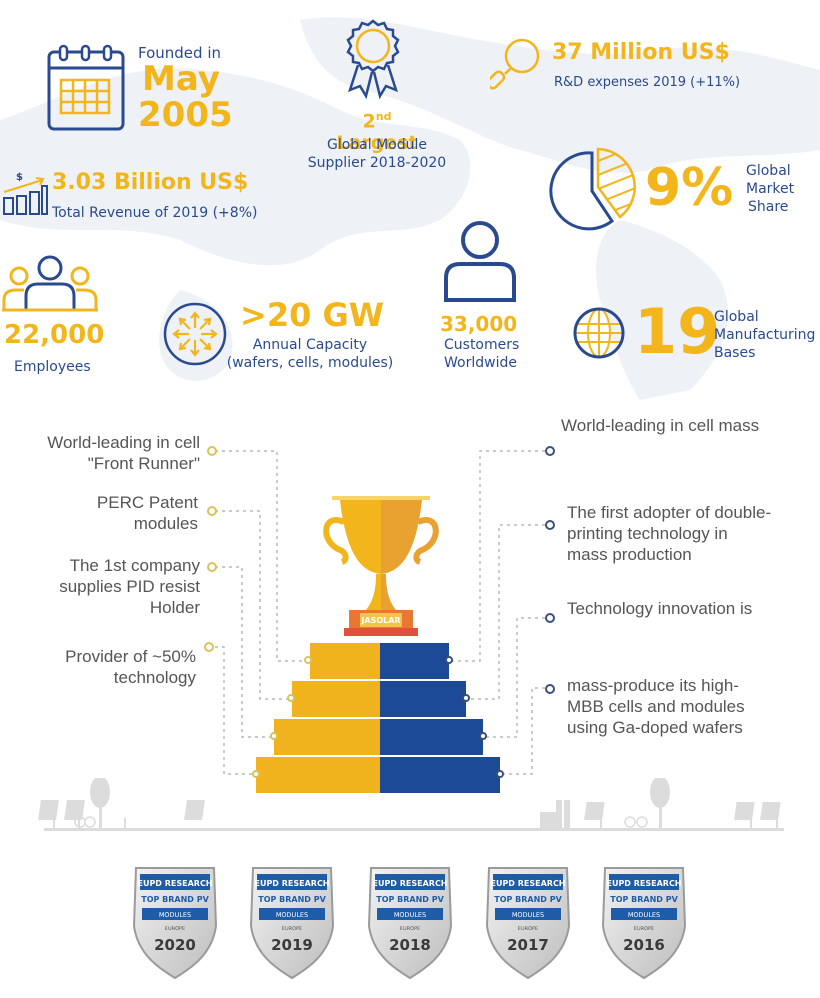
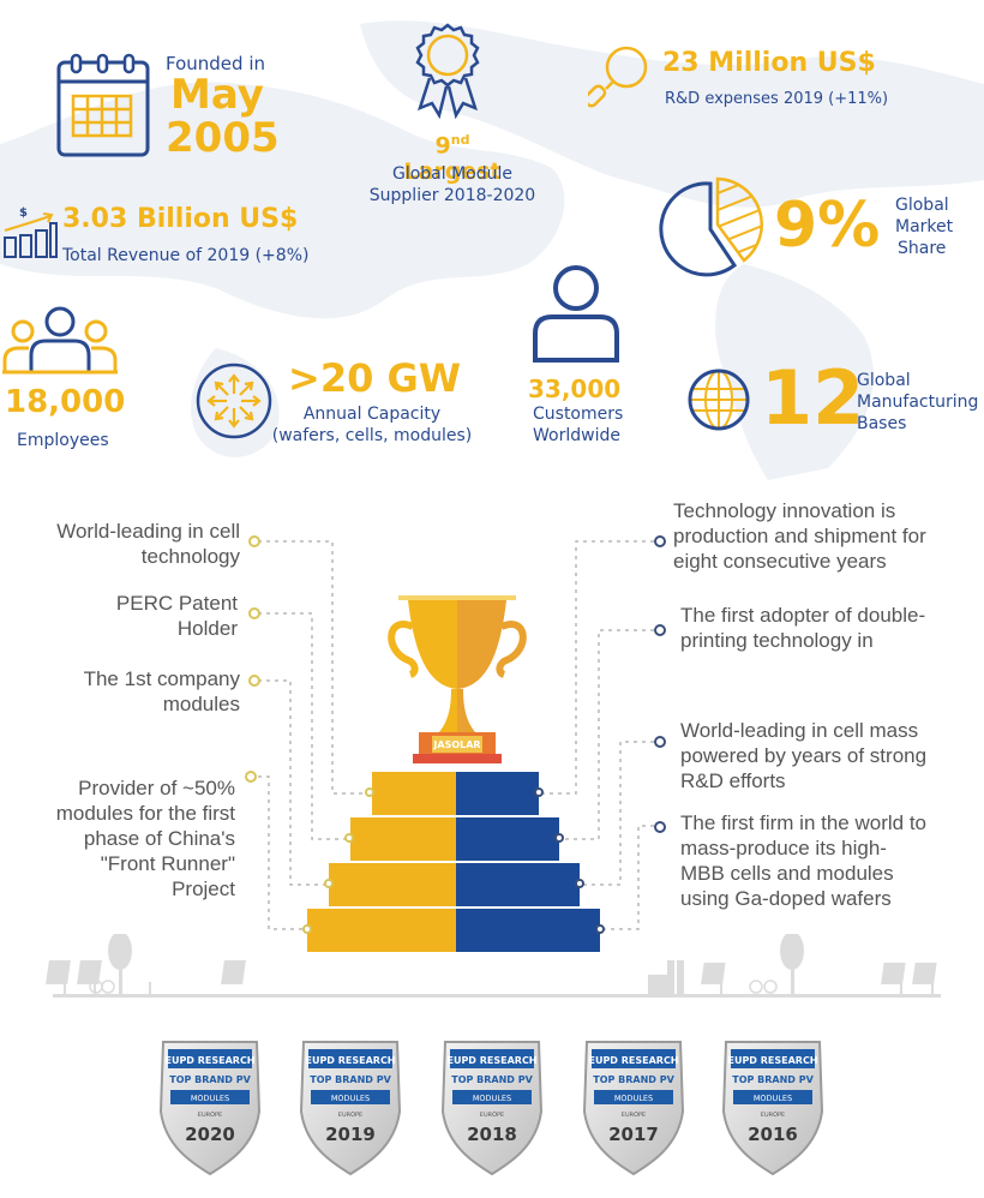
  Founded in
  May
  2005
- 2nd Largest
+ 9nd Largest
  Global Module
  Supplier 2018-2020
- 37 Million US$
+ 23 Million US$
  R&D expenses 2019 (+11%)
  $
  3.03 Billion US$
  Total Revenue of 2019 (+8%)
  9%
  Global
  Market
  Share
- 22,000
+ 18,000
  Employees
  >20 GW
  Annual Capacity
  (wafers, cells, modules)
  33,000
  Customers
  Worldwide
- 19
+ 12
  Global
  Manufacturing
  Bases
  World-leading in cell
- "Front Runner"
+ technology
  PERC Patent
- modules
+ Holder
  The 1st company
- supplies PID resist
- Holder
+ modules
  Provider of ~50%
+ modules for the first
+ phase of China's
- technology
+ "Front Runner"
+ Project
- World-leading in cell mass
+ Technology innovation is
+ production and shipment for
+ eight consecutive years
  The first adopter of double-
  printing technology in
- mass production
- Technology innovation is
+ World-leading in cell mass
+ powered by years of strong
+ R&D efforts
+ The first firm in the world to
  mass-produce its high-
  MBB cells and modules
  using Ga-doped wafers
  JASOLAR
  EUPD RESEARCH
  TOP BRAND PV
  MODULES
  2020
  EUPD RESEARCH
  TOP BRAND PV
  MODULES
  2019
  EUPD RESEARCH
  TOP BRAND PV
  MODULES
  2018
  EUPD RESEARCH
  TOP BRAND PV
  MODULES
  2017
  EUPD RESEARCH
  TOP BRAND PV
  MODULES
  2016
